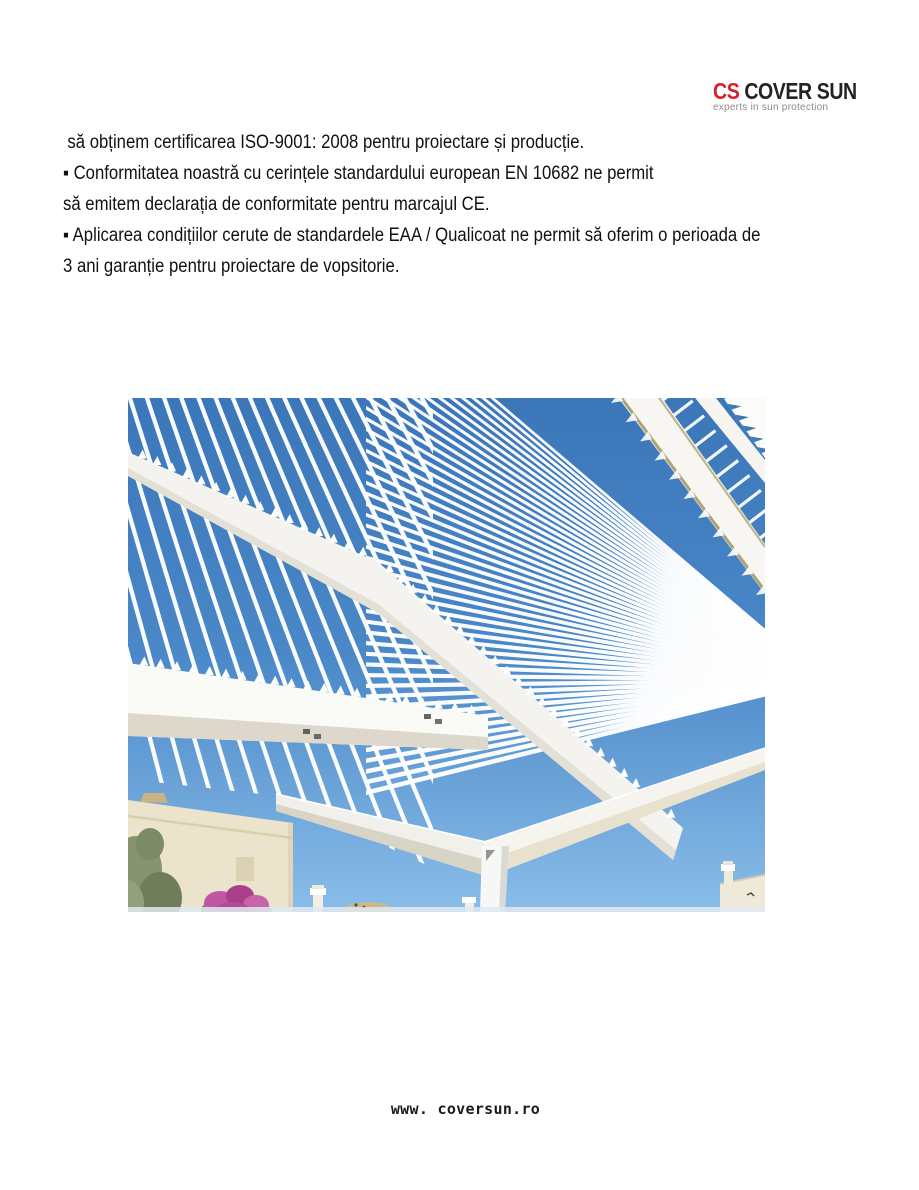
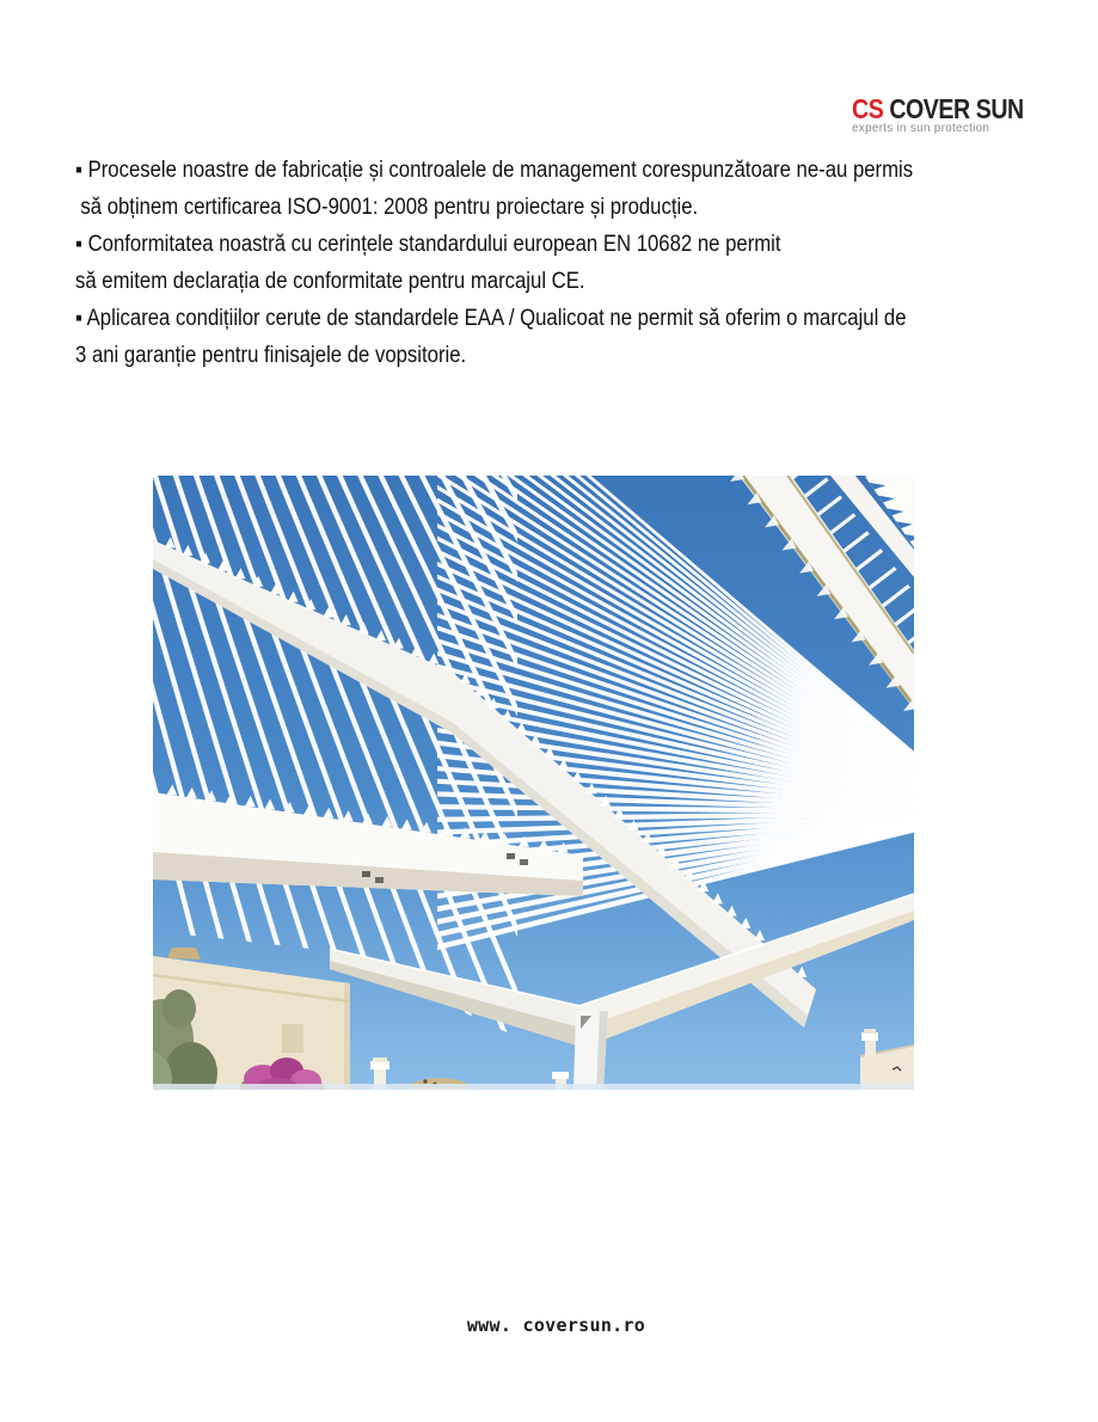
  CS COVER SUN
  experts in sun protection
+ ▪ Procesele noastre de fabricație și controalele de management corespunzătoare ne-au permis
  să obținem certificarea ISO-9001: 2008 pentru proiectare și producție.
  ▪ Conformitatea noastră cu cerințele standardului european EN 10682 ne permit
  să emitem declarația de conformitate pentru marcajul CE.
- ▪ Aplicarea condițiilor cerute de standardele EAA / Qualicoat ne permit să oferim o perioada de
+ ▪ Aplicarea condițiilor cerute de standardele EAA / Qualicoat ne permit să oferim o marcajul de
- 3 ani garanție pentru proiectare de vopsitorie.
+ 3 ani garanție pentru finisajele de vopsitorie.
  www. coversun.ro
